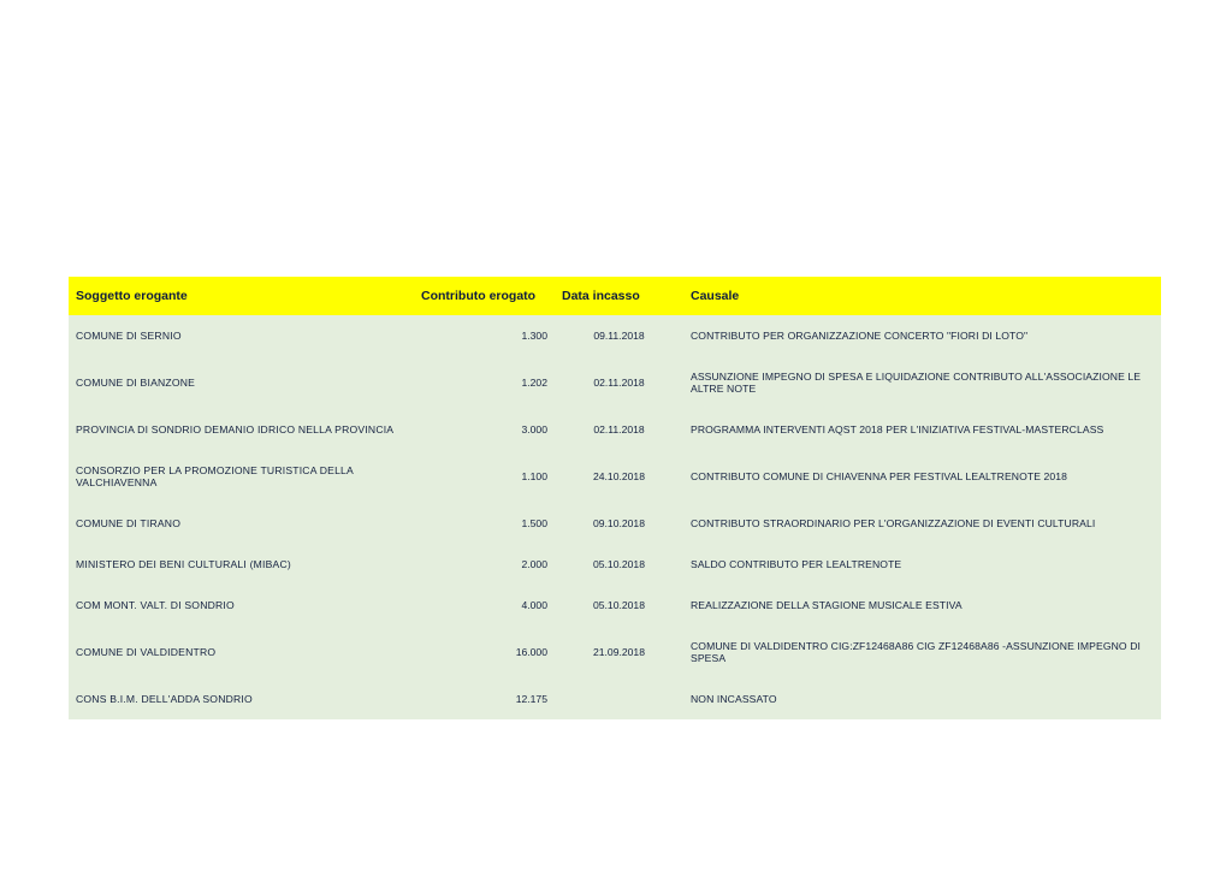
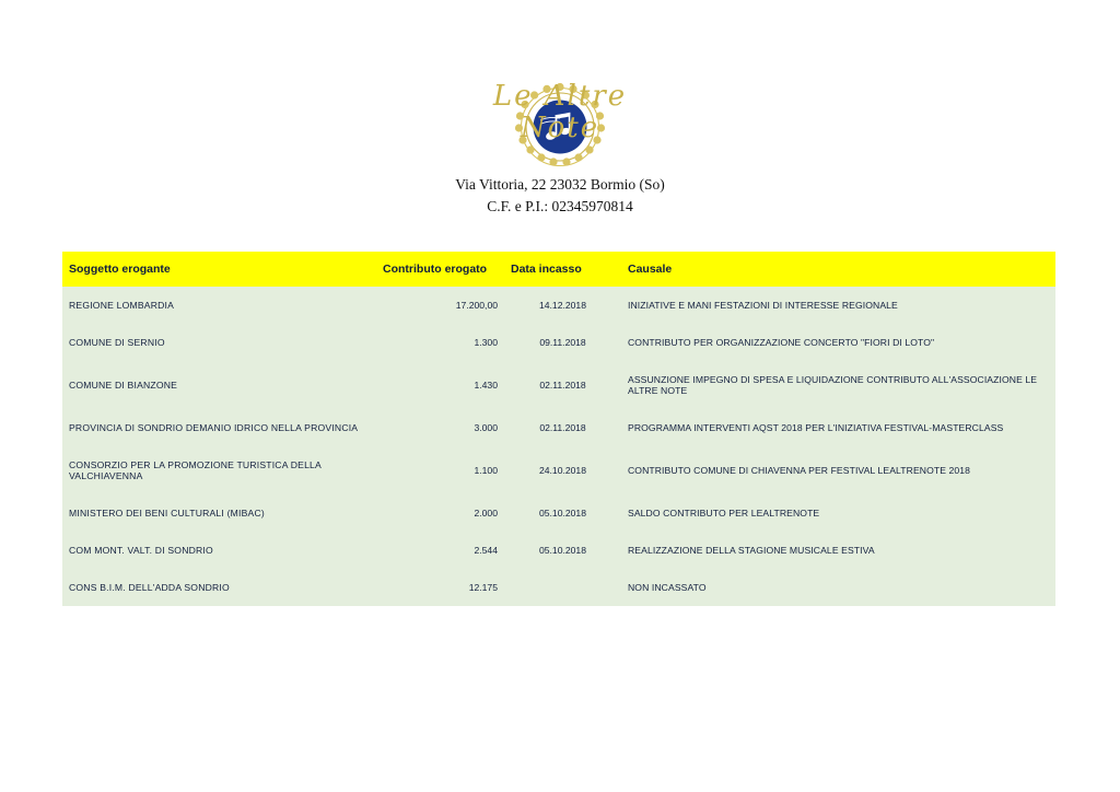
+ Le Altre Note
+ Via Vittoria, 22 23032 Bormio (So)
+ C.F. e P.I.: 02345970814
  Soggetto erogante	Contributo erogato	Data incasso	Causale
+ REGIONE LOMBARDIA	17.200,00	14.12.2018	INIZIATIVE E MANI FESTAZIONI DI INTERESSE REGIONALE
  COMUNE DI SERNIO	1.300	09.11.2018	CONTRIBUTO PER ORGANIZZAZIONE CONCERTO "FIORI DI LOTO"
- COMUNE DI BIANZONE	1.202	02.11.2018	ASSUNZIONE IMPEGNO DI SPESA E LIQUIDAZIONE CONTRIBUTO ALL'ASSOCIAZIONE LE ALTRE NOTE
+ COMUNE DI BIANZONE	1.430	02.11.2018	ASSUNZIONE IMPEGNO DI SPESA E LIQUIDAZIONE CONTRIBUTO ALL'ASSOCIAZIONE LE ALTRE NOTE
  PROVINCIA DI SONDRIO DEMANIO IDRICO NELLA PROVINCIA	3.000	02.11.2018	PROGRAMMA INTERVENTI AQST 2018 PER L'INIZIATIVA FESTIVAL-MASTERCLASS
  CONSORZIO PER LA PROMOZIONE TURISTICA DELLA VALCHIAVENNA	1.100	24.10.2018	CONTRIBUTO COMUNE DI CHIAVENNA PER FESTIVAL LEALTRENOTE 2018
- COMUNE DI TIRANO	1.500	09.10.2018	CONTRIBUTO STRAORDINARIO PER L'ORGANIZZAZIONE DI EVENTI CULTURALI
  MINISTERO DEI BENI CULTURALI (MIBAC)	2.000	05.10.2018	SALDO CONTRIBUTO PER LEALTRENOTE
- COM MONT. VALT. DI SONDRIO	4.000	05.10.2018	REALIZZAZIONE DELLA STAGIONE MUSICALE ESTIVA
+ COM MONT. VALT. DI SONDRIO	2.544	05.10.2018	REALIZZAZIONE DELLA STAGIONE MUSICALE ESTIVA
- COMUNE DI VALDIDENTRO	16.000	21.09.2018	COMUNE DI VALDIDENTRO CIG:ZF12468A86 CIG ZF12468A86 -ASSUNZIONE IMPEGNO DI SPESA
  CONS B.I.M. DELL'ADDA SONDRIO	12.175		NON INCASSATO
